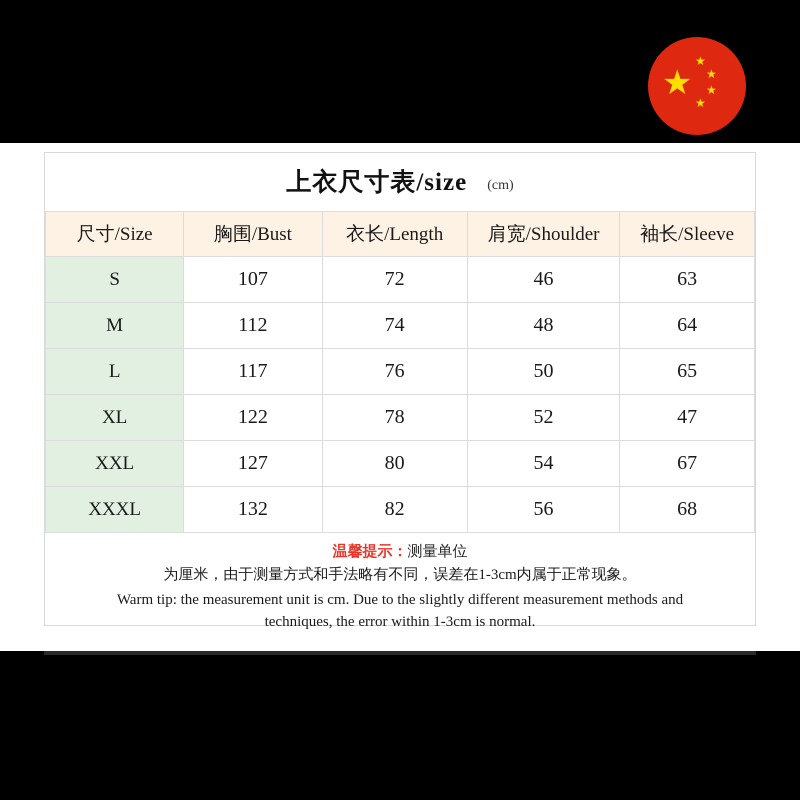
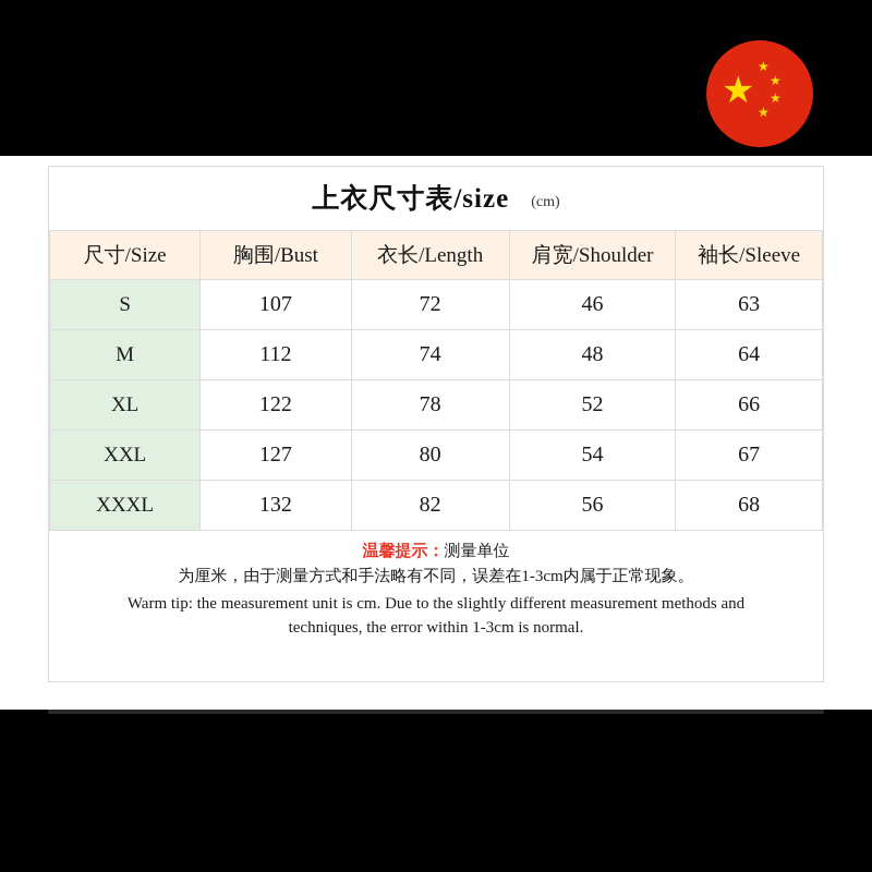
  ★
  ★
  ★
  ★
  ★
  上衣尺寸表/size
  (cm)
  尺寸/Size	胸围/Bust	衣长/Length	肩宽/Shoulder	袖长/Sleeve
  S	107	72	46	63
  M	112	74	48	64
- L	117	76	50	65
- XL	122	78	52	47
+ XL	122	78	52	66
  XXL	127	80	54	67
  XXXL	132	82	56	68
  温馨提示：测量单位
  为厘米，由于测量方式和手法略有不同，误差在1-3cm内属于正常现象。
  Warm tip: the measurement unit is cm. Due to the slightly different measurement methods and
  techniques, the error within 1-3cm is normal.
